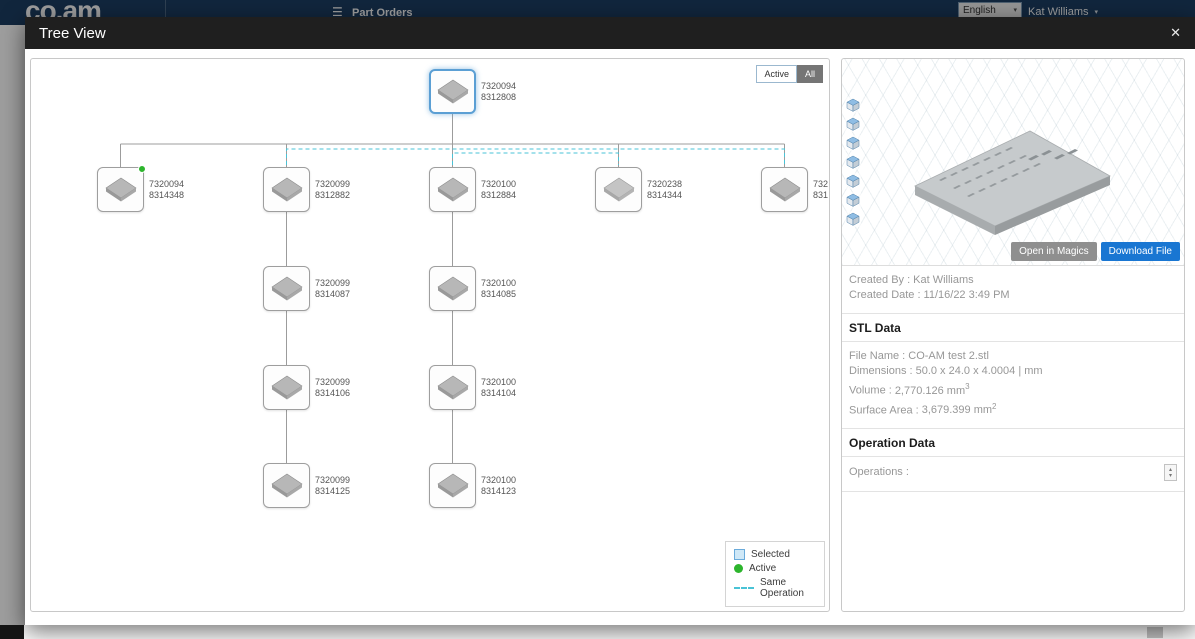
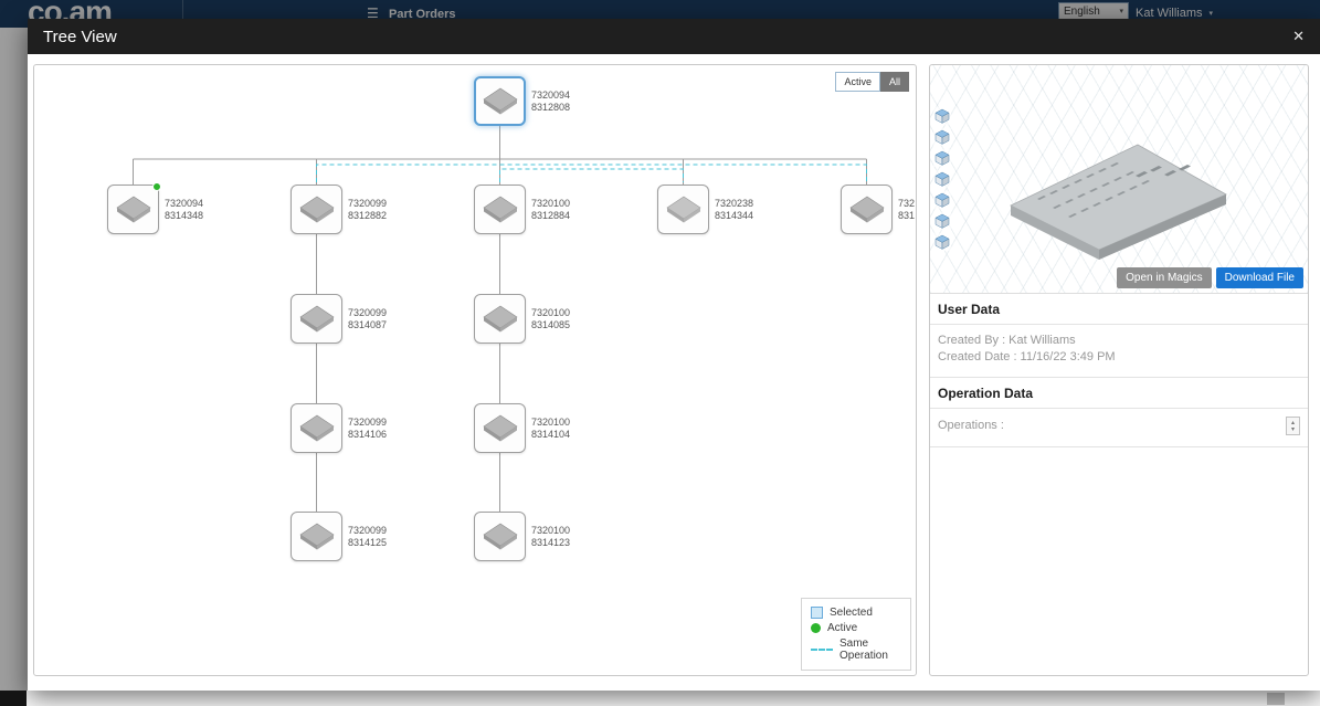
  co.am
  ☰
  Part Orders
  English
  Kat Williams
  Tree View
  ✕
  Active
  All
  7320094
  8312808
  7320094
  8314348
  7320099
  8312882
  7320100
  8312884
  7320238
  8314344
  732
  831
  7320099
  8314087
  7320099
  8314106
  7320099
  8314125
  7320100
  8314085
  7320100
  8314104
  7320100
  8314123
  Selected
  Active
  Same Operation
  Open in Magics
  Download File
+ User Data
  Created By : Kat Williams
  Created Date : 11/16/22 3:49 PM
- STL Data
- File Name : CO-AM test 2.stl
- Dimensions : 50.0 x 24.0 x 4.0004 | mm
- Volume : 2,770.126 mm3
- Surface Area : 3,679.399 mm2
  Operation Data
  Operations :
